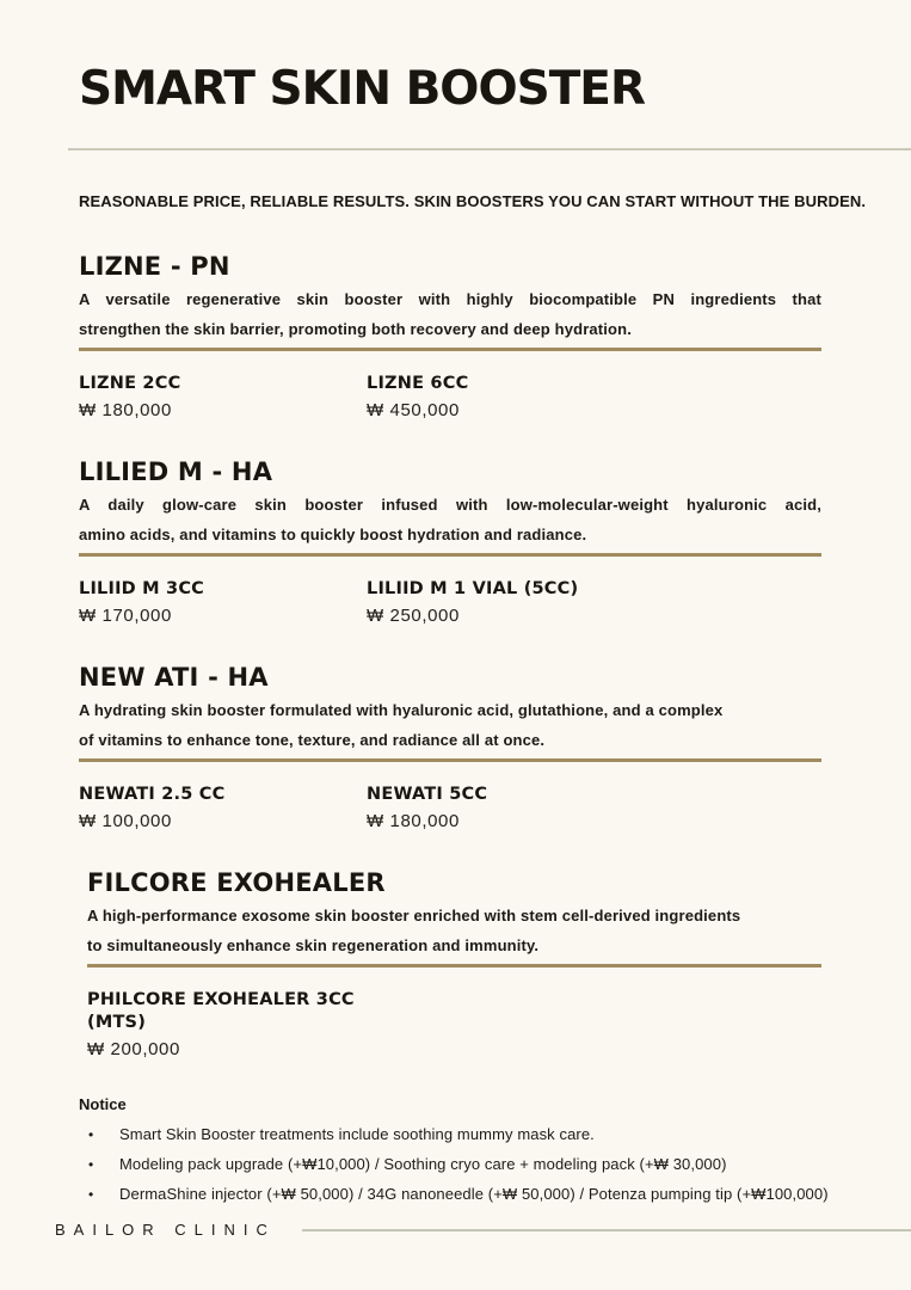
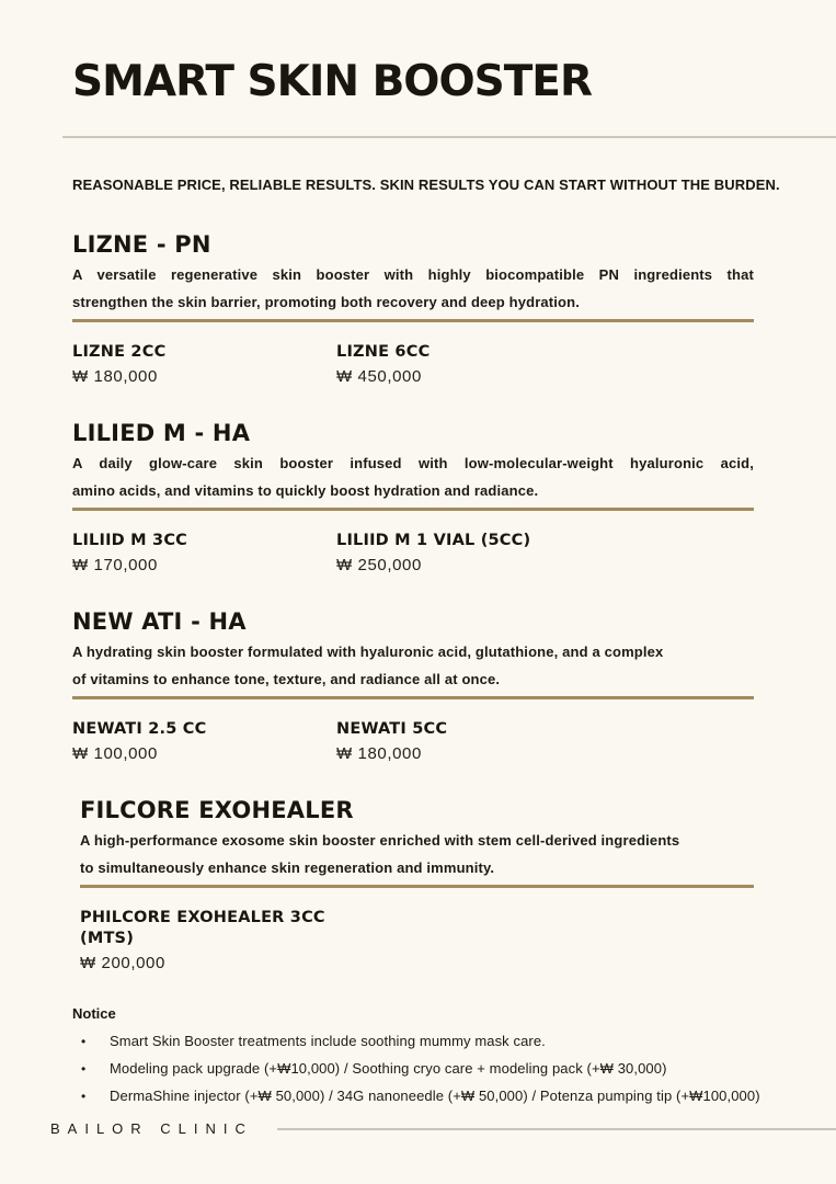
  SMART SKIN BOOSTER
- REASONABLE PRICE, RELIABLE RESULTS. SKIN BOOSTERS YOU CAN START WITHOUT THE BURDEN.
+ REASONABLE PRICE, RELIABLE RESULTS. SKIN RESULTS YOU CAN START WITHOUT THE BURDEN.
  LIZNE - PN
  A versatile regenerative skin booster with highly biocompatible PN ingredients that
  strengthen the skin barrier, promoting both recovery and deep hydration.
  LIZNE 2CC
  ₩ 180,000
  LIZNE 6CC
  ₩ 450,000
  LILIED M - HA
  A daily glow-care skin booster infused with low-molecular-weight hyaluronic acid,
  amino acids, and vitamins to quickly boost hydration and radiance.
  LILIID M 3CC
  ₩ 170,000
  LILIID M 1 VIAL (5CC)
  ₩ 250,000
  NEW ATI - HA
  A hydrating skin booster formulated with hyaluronic acid, glutathione, and a complex
  of vitamins to enhance tone, texture, and radiance all at once.
  NEWATI 2.5 CC
  ₩ 100,000
  NEWATI 5CC
  ₩ 180,000
  FILCORE EXOHEALER
  A high-performance exosome skin booster enriched with stem cell-derived ingredients
  to simultaneously enhance skin regeneration and immunity.
  PHILCORE EXOHEALER 3CC (MTS)
  ₩ 200,000
  Notice
  Smart Skin Booster treatments include soothing mummy mask care.
  Modeling pack upgrade (+₩10,000) / Soothing cryo care + modeling pack (+₩ 30,000)
  DermaShine injector (+₩ 50,000) / 34G nanoneedle (+₩ 50,000) / Potenza pumping tip (+₩100,000)
  BAILOR CLINIC
